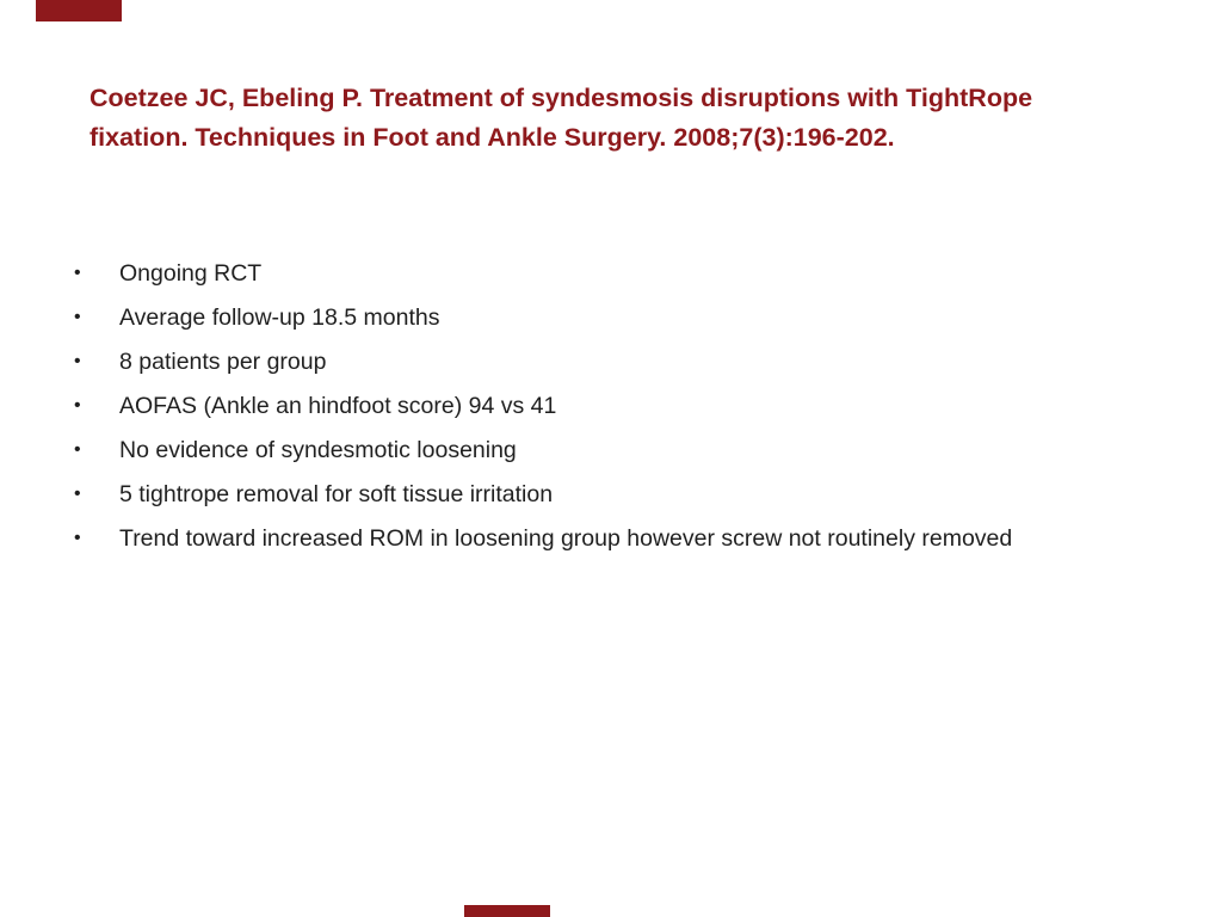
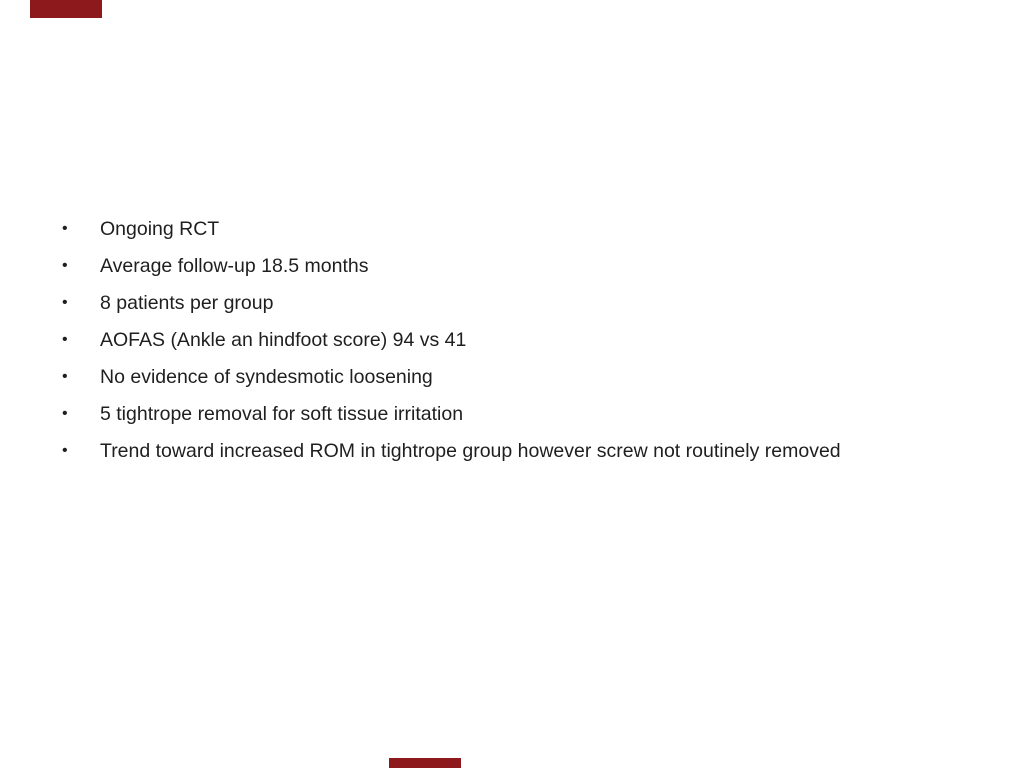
- Coetzee JC, Ebeling P. Treatment of syndesmosis disruptions with TightRope fixation. Techniques in Foot and Ankle Surgery. 2008;7(3):196-202.
  •
  Ongoing RCT
  •
  Average follow-up 18.5 months
  •
  8 patients per group
  •
  AOFAS (Ankle an hindfoot score) 94 vs 41
  •
  No evidence of syndesmotic loosening
  •
  5 tightrope removal for soft tissue irritation
  •
- Trend toward increased ROM in loosening group however screw not routinely removed
+ Trend toward increased ROM in tightrope group however screw not routinely removed
